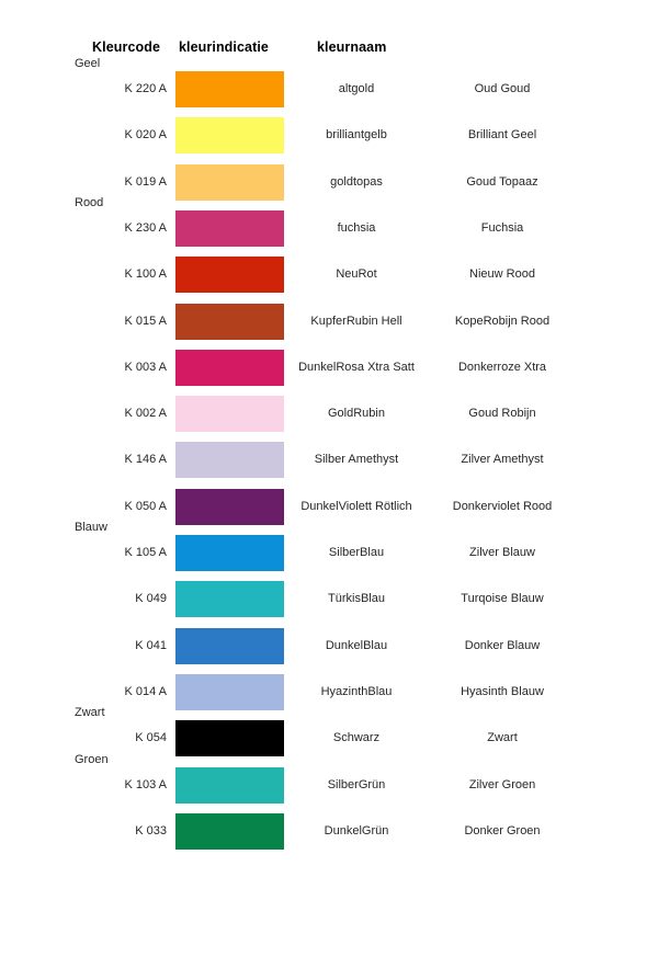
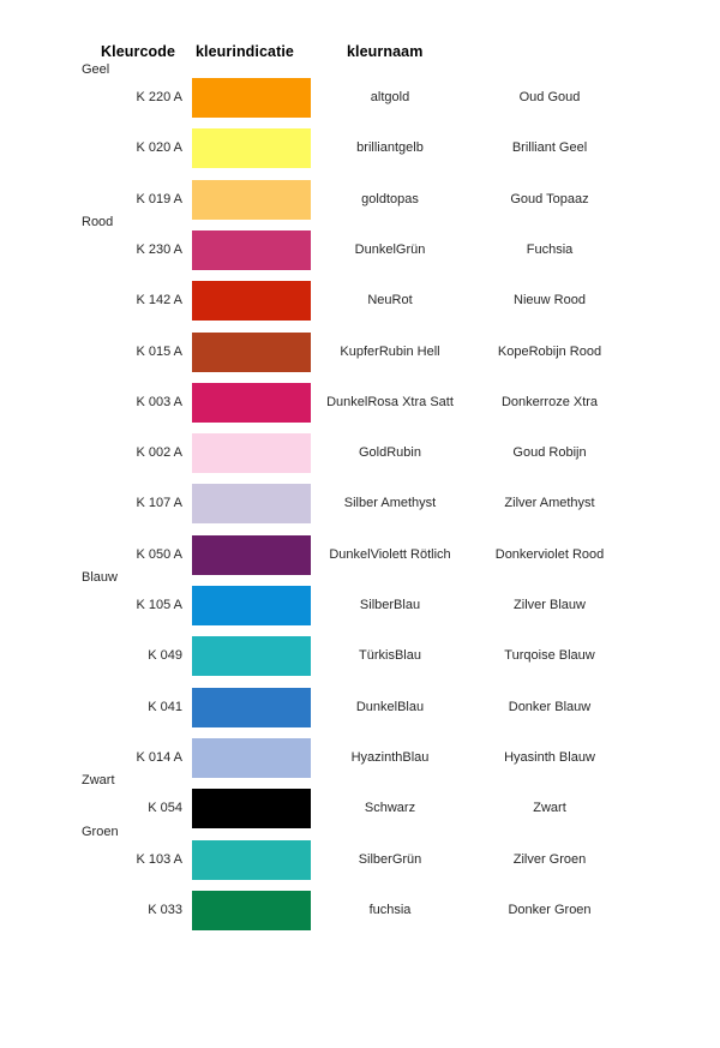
  Kleurcode
  kleurindicatie
  kleurnaam
  Geel
  K 220 A
  altgold
  Oud Goud
  K 020 A
  brilliantgelb
  Brilliant Geel
  K 019 A
  goldtopas
  Goud Topaaz
  Rood
  K 230 A
- fuchsia
+ DunkelGrün
  Fuchsia
- K 100 A
+ K 142 A
  NeuRot
  Nieuw Rood
  K 015 A
  KupferRubin Hell
  KopeRobijn Rood
  K 003 A
  DunkelRosa Xtra Satt
  Donkerroze Xtra
  K 002 A
  GoldRubin
  Goud Robijn
- K 146 A
+ K 107 A
  Silber Amethyst
  Zilver Amethyst
  K 050 A
  DunkelViolett Rötlich
  Donkerviolet Rood
  Blauw
  K 105 A
  SilberBlau
  Zilver Blauw
  K 049
  TürkisBlau
  Turqoise Blauw
  K 041
  DunkelBlau
  Donker Blauw
  K 014 A
  HyazinthBlau
  Hyasinth Blauw
  Zwart
  K 054
  Schwarz
  Zwart
  Groen
  K 103 A
  SilberGrün
  Zilver Groen
  K 033
- DunkelGrün
+ fuchsia
  Donker Groen
